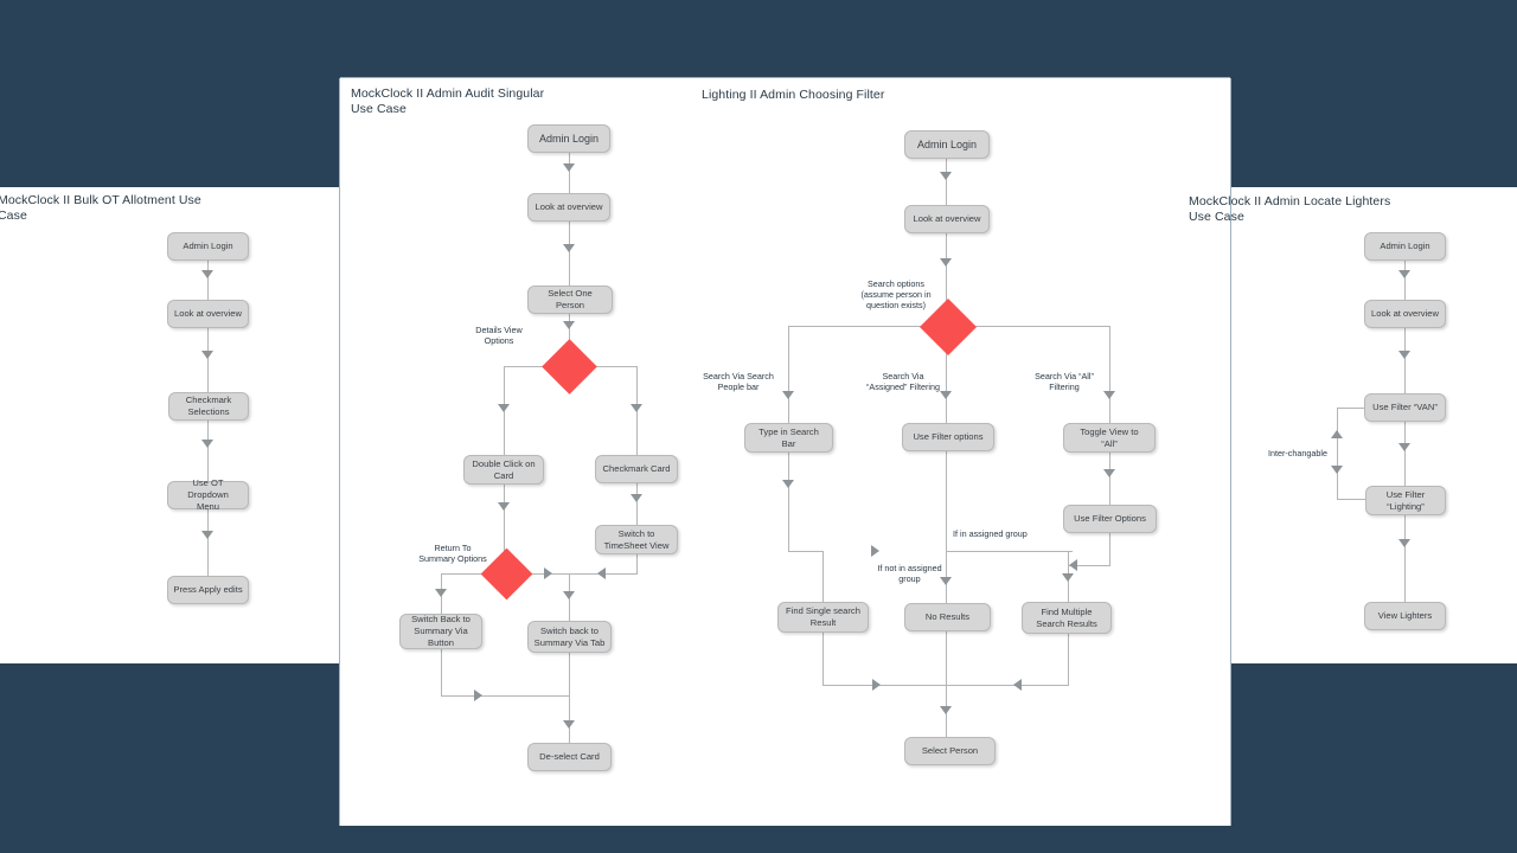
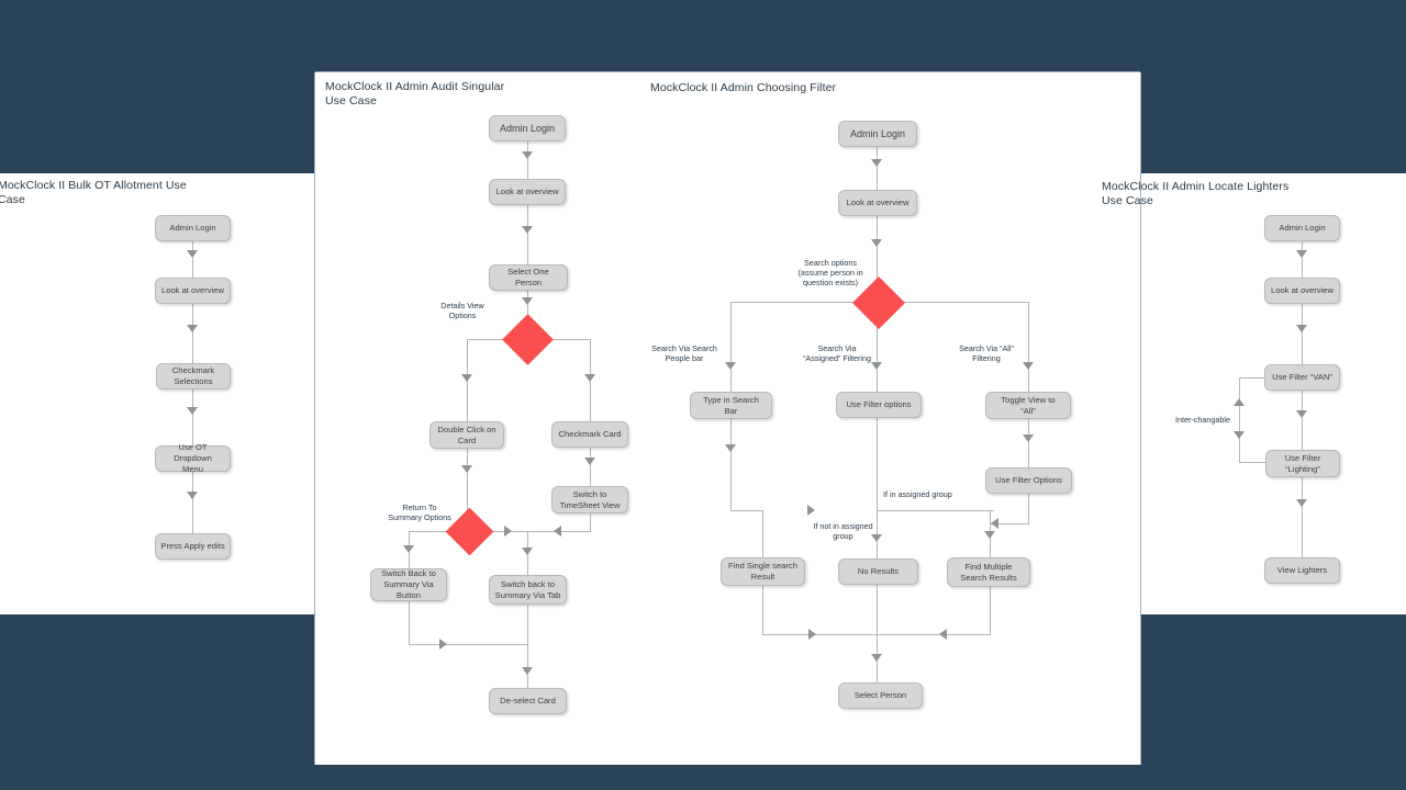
  MockClock II Bulk OT Allotment Use
  Case
  Admin Login
  Look at overview
  Checkmark
  Selections
  Use OT Dropdown
  Menu
  Press Apply edits
  MockClock II Admin Audit Singular
  Use Case
  Admin Login
  Look at overview
  Select One Person
  Double Click on
  Card
  Checkmark Card
  Switch to
  TimeSheet View
  Switch Back to
  Summary Via
  Button
  Switch back to
  Summary Via Tab
  De-select Card
  Details View
  Options
  Return To
  Summary Options
- Lighting II Admin Choosing Filter
+ MockClock II Admin Choosing Filter
  Admin Login
  Look at overview
  Type in Search
  Bar
  Use Filter options
  Toggle View to
  “All”
  Use Filter Options
  Find Single search
  Result
  No Results
  Find Multiple
  Search Results
  Select Person
  Search options
  (assume person in
  question exists)
  Search Via Search
  People bar
  Search Via
  “Assigned” Filtering
  Search Via “All”
  Filtering
  If in assigned group
  If not in assigned
  group
  MockClock II Admin Locate Lighters
  Use Case
  Admin Login
  Look at overview
  Use Filter “VAN”
  Use Filter
  “Lighting”
  View Lighters
  Inter-changable
